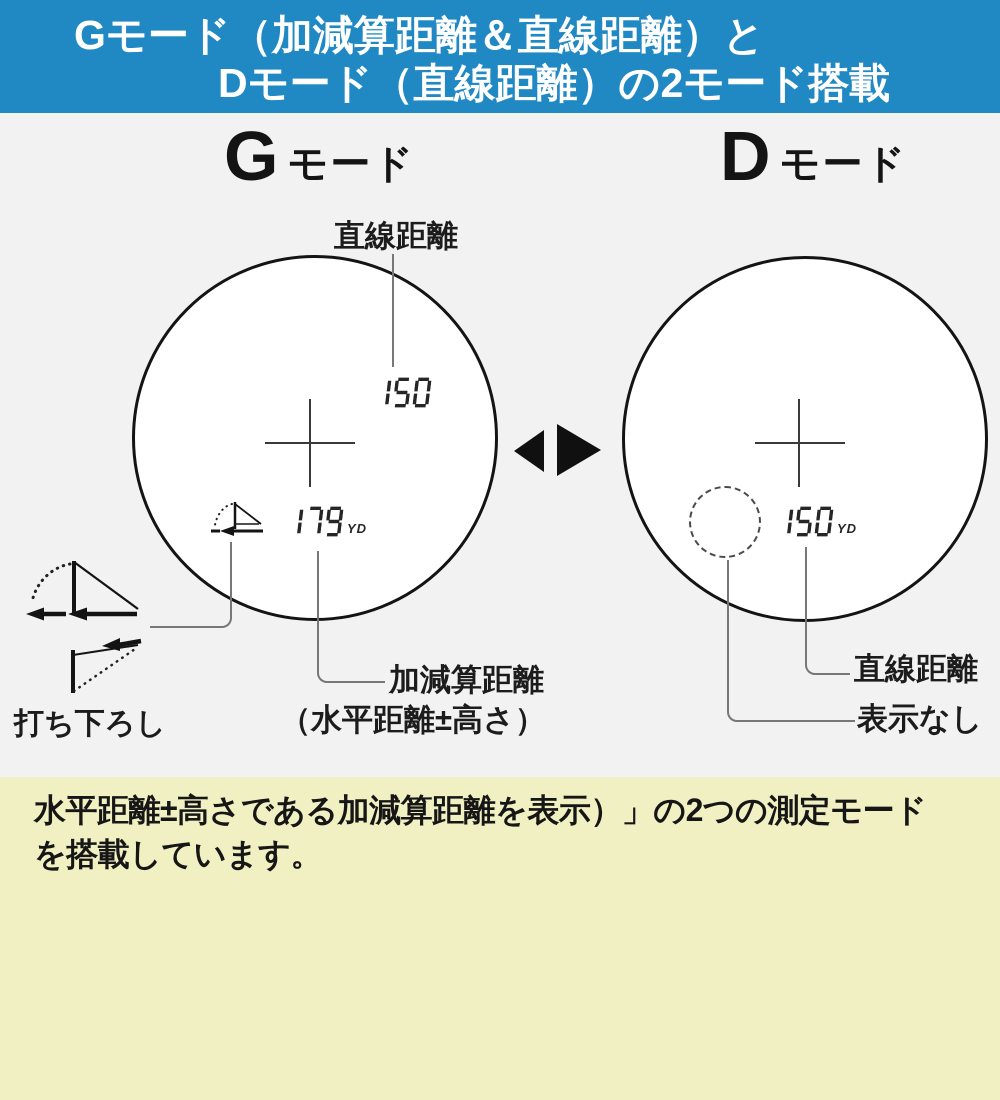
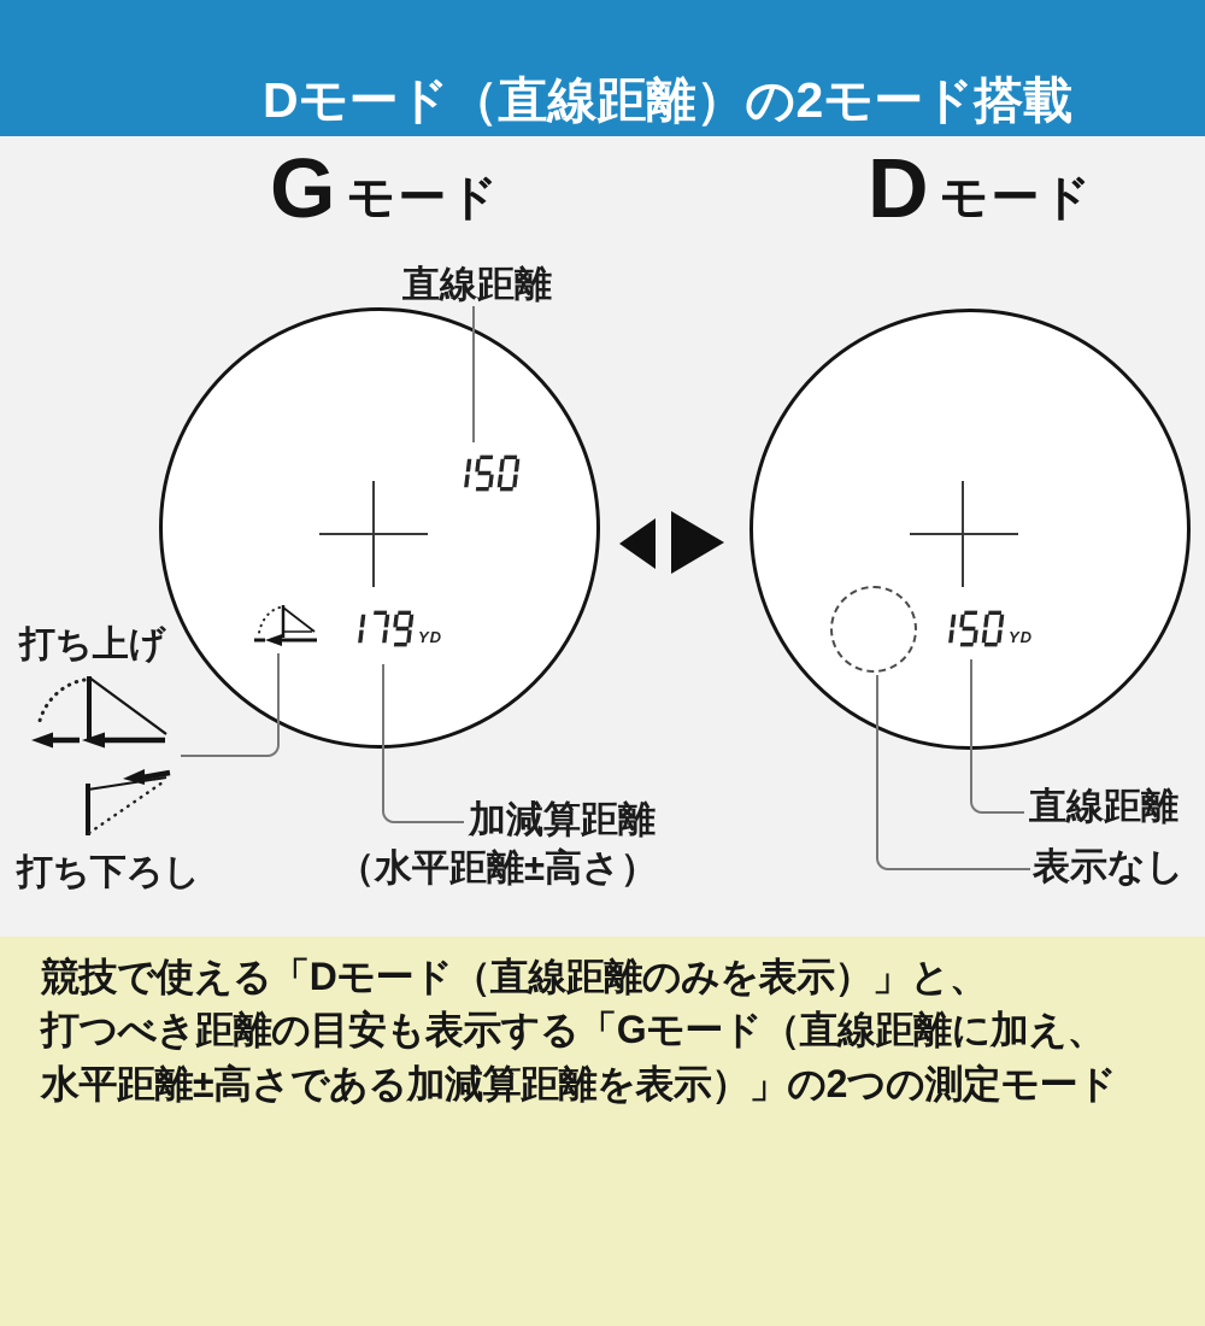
- Gモード（加減算距離＆直線距離）と
  Dモード（直線距離）の2モード搭載
  G
  モード
  D
  モード
  直線距離
  YD
  YD
+ 打ち上げ
  打ち下ろし
  加減算距離
  （水平距離±高さ）
  直線距離
  表示なし
+ 競技で使える「Dモード（直線距離のみを表示）」と、
+ 打つべき距離の目安も表示する「Gモード（直線距離に加え、
  水平距離±高さである加減算距離を表示）」の2つの測定モード
- を搭載しています。
